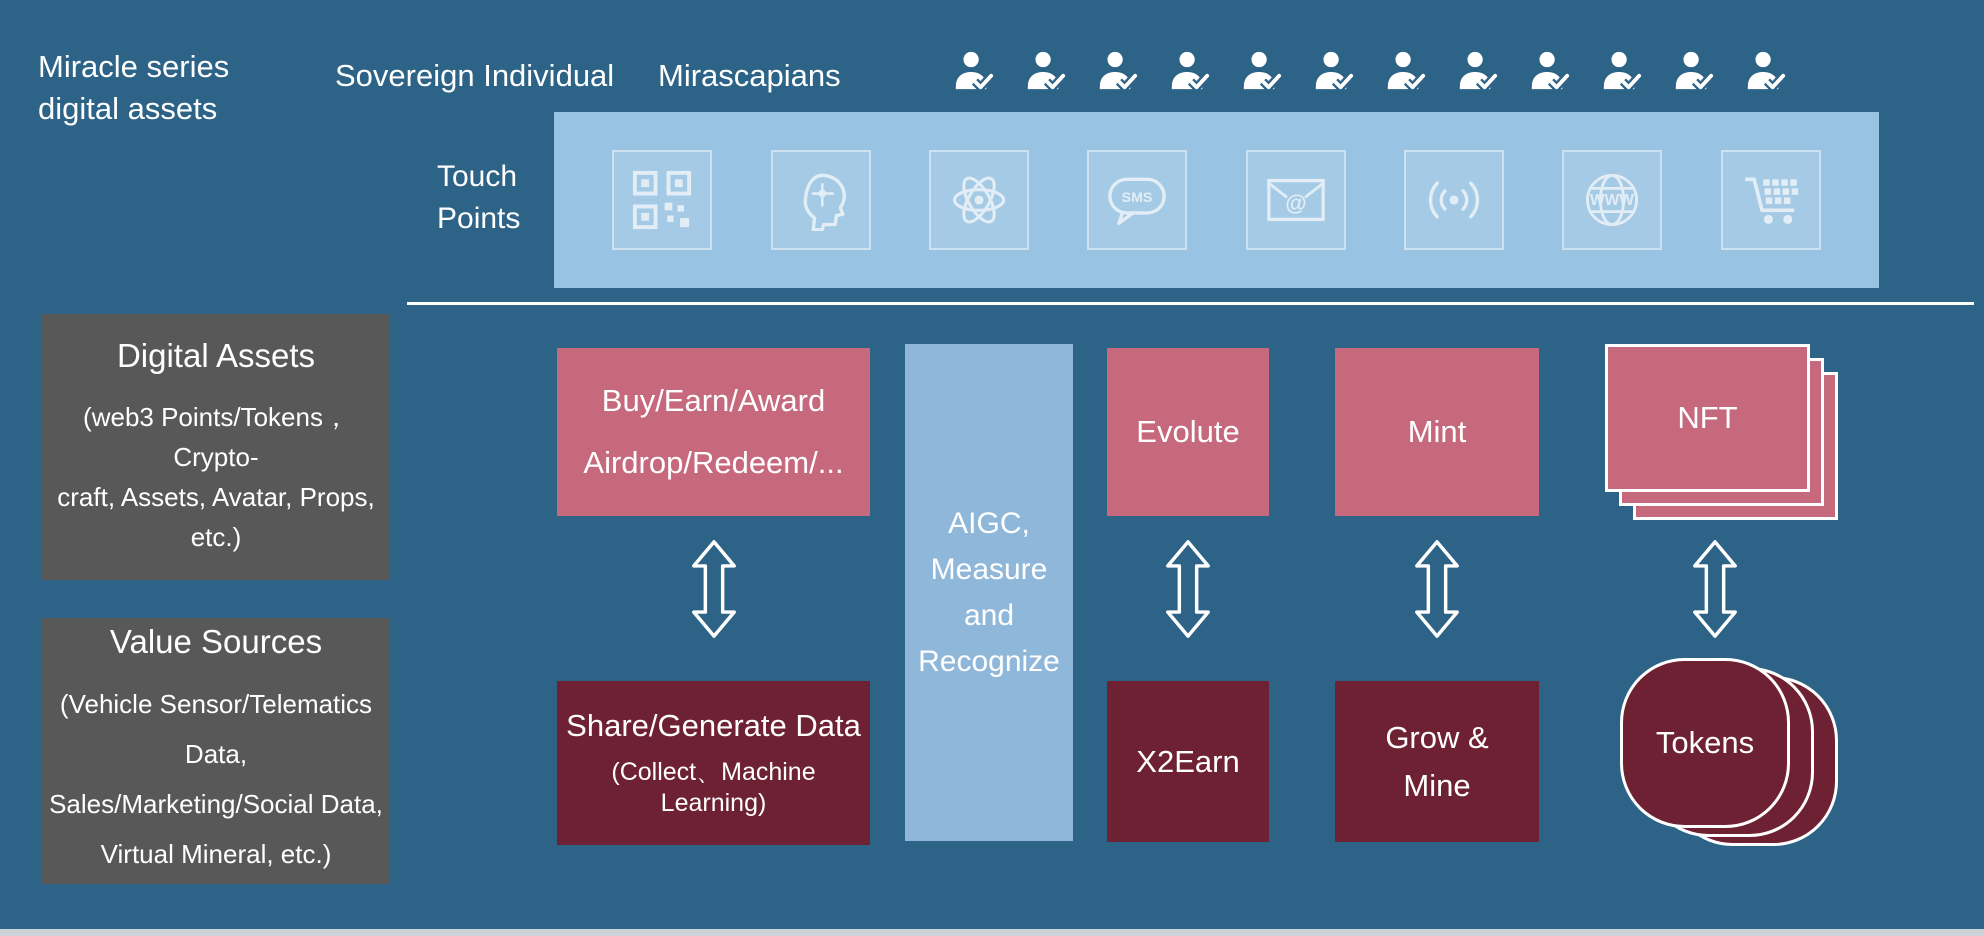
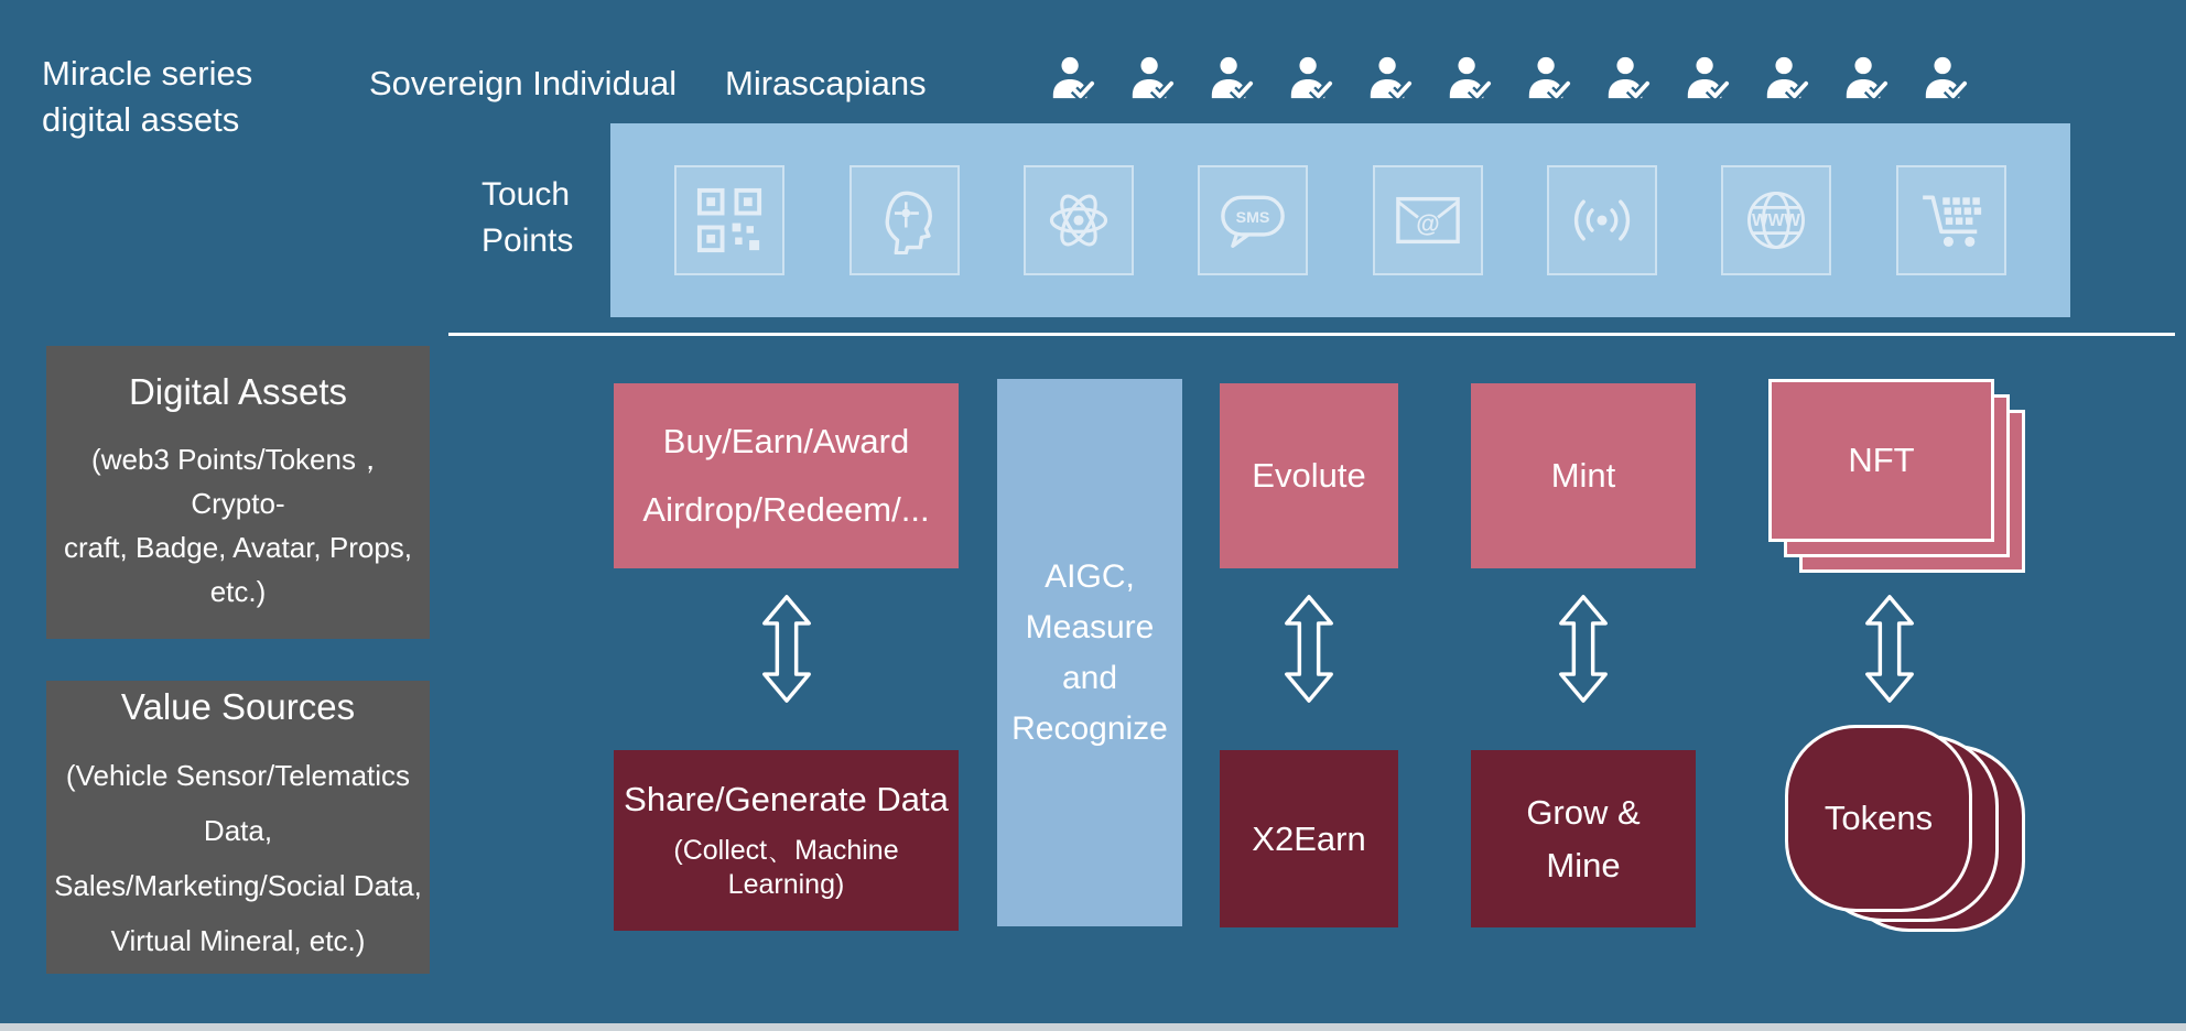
  Miracle series
  digital assets
  Sovereign Individual
  Mirascapians
  Touch
  Points
  SMS
  @
  WWW
  Digital Assets
  (web3 Points/Tokens，Crypto-
- craft, Assets, Avatar, Props, etc.)
+ craft, Badge, Avatar, Props, etc.)
  Value Sources
  (Vehicle Sensor/Telematics Data,
  Sales/Marketing/Social Data,
  Virtual Mineral, etc.)
  Buy/Earn/Award
  Airdrop/Redeem/...
  AIGC,
  Measure
  and
  Recognize
  Evolute
  Mint
  NFT
  Share/Generate Data
  (Collect、Machine Learning)
  X2Earn
  Grow &
  Mine
  Tokens
